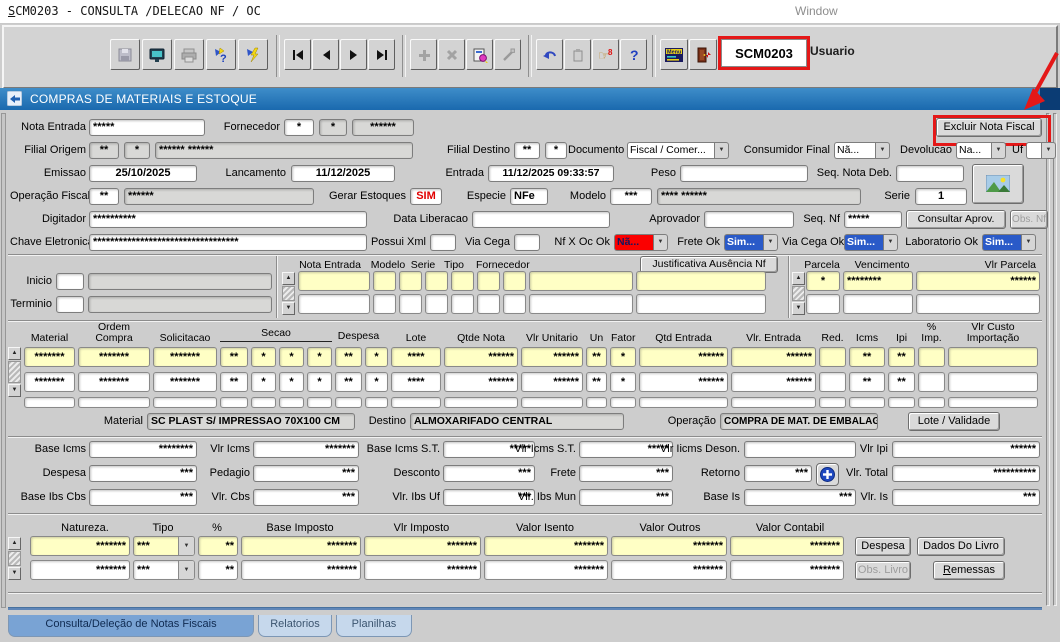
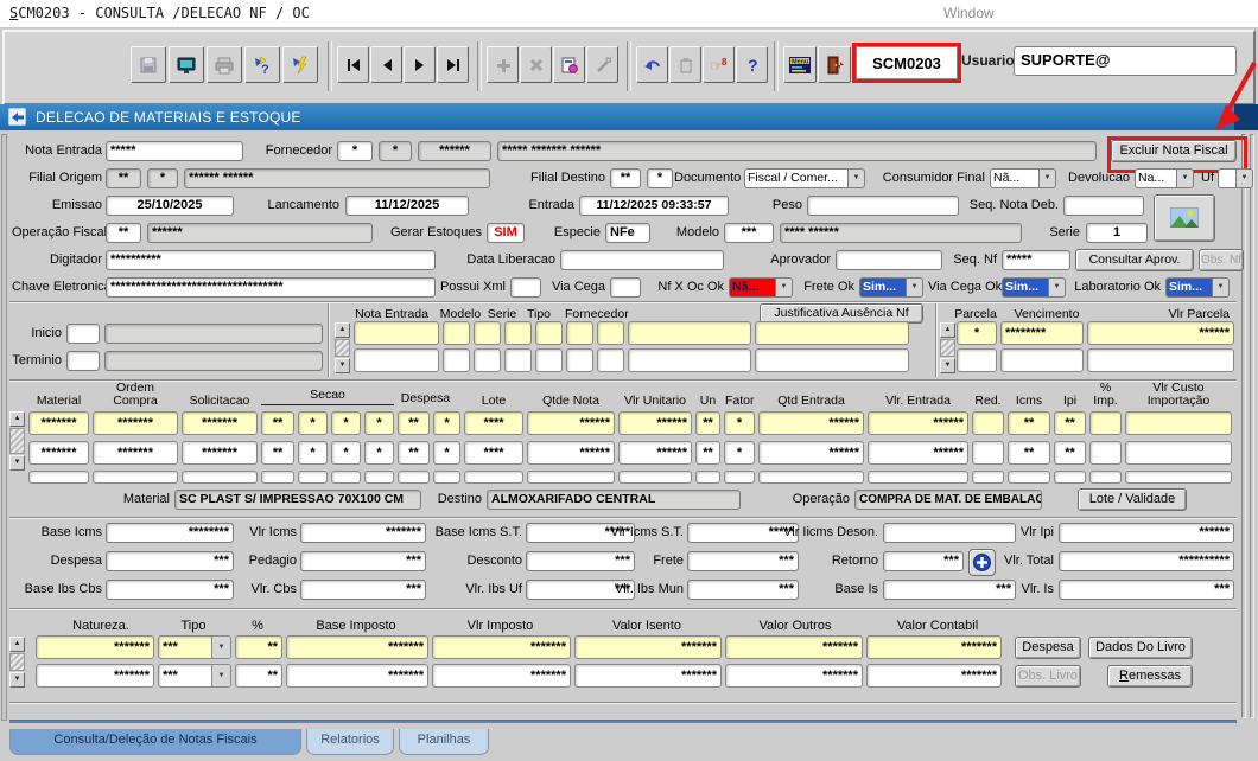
  SCM0203 - CONSULTA /DELECAO NF / OC
  Window
  ?
  ☞
  8
  ?
  SCM0203
  Usuario
+ SUPORTE@
- COMPRAS DE MATERIAIS E ESTOQUE
+ DELECAO DE MATERIAIS E ESTOQUE
  Nota Entrada
  *****
  Fornecedor
  *
  *
  ******
+ ***** ******* ******
  Excluir Nota Fiscal
  Filial Origem
  **
  *
  ****** ******
  Filial Destino
  **
  *
  Documento
  Fiscal / Comer...
  Consumidor Final
  Nã...
  Devolucao
  Na...
  Uf
  Emissao
  25/10/2025
  Lancamento
  11/12/2025
  Entrada
  11/12/2025 09:33:57
  Peso
  Seq. Nota Deb.
  Operação Fisca
  **
  ******
  Gerar Estoques
  SIM
  Especie
  NFe
  Modelo
  ***
  **** ******
  Serie
  1
  Digitador
  **********
  Data Liberacao
  Aprovador
  Seq. Nf
  *****
  Consultar Aprov.
  Obs. Nf
  Chave Eletronic
  **********************************
  Possui Xml
  Via Cega
  Nf X Oc Ok
  Nã...
  Frete Ok
  Sim...
  Via Cega Ok
  Sim...
  Laboratorio Ok
  Sim...
  Inicio
  Terminio
  Nota Entrada
  Modelo
  Serie
  Tipo
  Fornecedor
  Justificativa Ausência Nf
  Parcela
  Vencimento
  Vlr Parcela
  *
  ********
  ******
  Material
  Ordem Compra
  Solicitacao
  Lote
  Qtde Nota
  Vlr Unitario
  Un
  Fator
  Qtd Entrada
  Vlr. Entrada
  Red.
  Icms
  Ipi
  %
  Imp.
  Vlr Custo
  Importação
  Secao
  Despesa
  *******
  *******
  *******
  **
  *
  *
  *
  **
  *
  ****
  ******
  ******
  **
  *
  ******
  ******
  **
  **
  *******
  *******
  *******
  **
  *
  *
  *
  **
  *
  ****
  ******
  ******
  **
  *
  ******
  ******
  **
  **
  Material
  SC PLAST S/ IMPRESSAO 70X100 CM
  Destino
  ALMOXARIFADO CENTRAL
  Operação
  COMPRA DE MAT. DE EMBALAG
  Lote / Validade
  Base Icms
  ********
  Vlr Icms
  *******
  Base Icms S.T.
  *****
  Vlr Icms S.T.
  *****
  Vlr Iicms Deson.
  Vlr Ipi
  ******
  Despesa
  ***
  Pedagio
  ***
  Desconto
  ***
  Frete
  ***
  Retorno
  ***
  Vlr. Total
  **********
  Base Ibs Cbs
  ***
  Vlr. Cbs
  ***
  Vlr. Ibs Uf
  ***
  Vlr. Ibs Mun
  ***
  Base Is
  ***
  Vlr. Is
  ***
  Natureza.
  Tipo
  %
  Base Imposto
  Vlr Imposto
  Valor Isento
  Valor Outros
  Valor Contabil
  *******
  ***
  **
  *******
  *******
  *******
  *******
  *******
  *******
  ***
  **
  *******
  *******
  *******
  *******
  *******
  Despesa
  Dados Do Livro
  Obs. Livro
  Remessas
  Consulta/Deleção de Notas Fiscais
  Relatorios
  Planilhas
